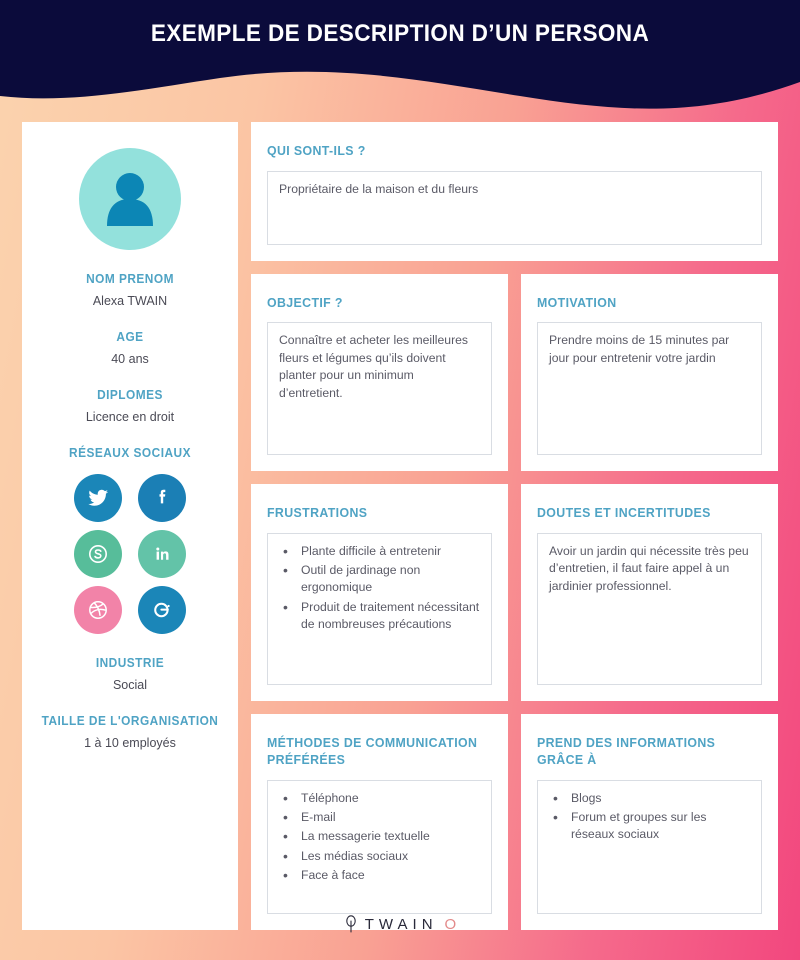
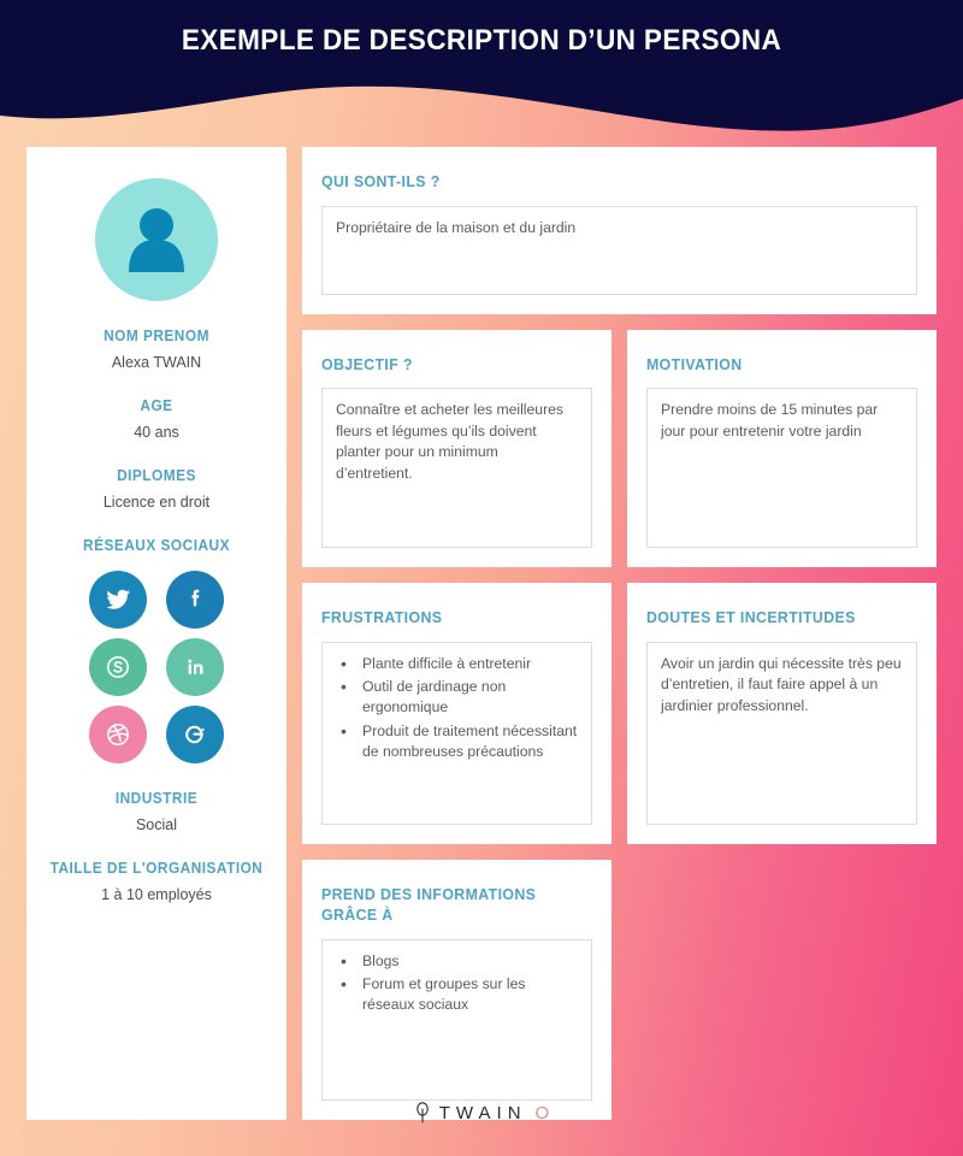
  EXEMPLE DE DESCRIPTION D’UN PERSONA
  NOM PRENOM
  Alexa TWAIN
  AGE
  40 ans
  DIPLOMES
  Licence en droit
  RÉSEAUX SOCIAUX
  INDUSTRIE
  Social
  TAILLE DE L'ORGANISATION
  1 à 10 employés
  QUI SONT-ILS ?
- Propriétaire de la maison et du fleurs
+ Propriétaire de la maison et du jardin
  OBJECTIF ?
  Connaître et acheter les meilleures fleurs et légumes qu’ils doivent planter pour un minimum d’entretient.
  MOTIVATION
  Prendre moins de 15 minutes par jour pour entretenir votre jardin
  FRUSTRATIONS
  Plante difficile à entretenir
  Outil de jardinage non ergonomique
  Produit de traitement nécessitant de nombreuses précautions
  DOUTES ET INCERTITUDES
  Avoir un jardin qui nécessite très peu d’entretien, il faut faire appel à un jardinier professionnel.
- MÉTHODES DE COMMUNICATION
- PRÉFÉRÉES
- Téléphone
- E-mail
- La messagerie textuelle
- Les médias sociaux
- Face à face
  PREND DES INFORMATIONS
  GRÂCE À
  Blogs
  Forum et groupes sur les réseaux sociaux
  TWAIN
  O
